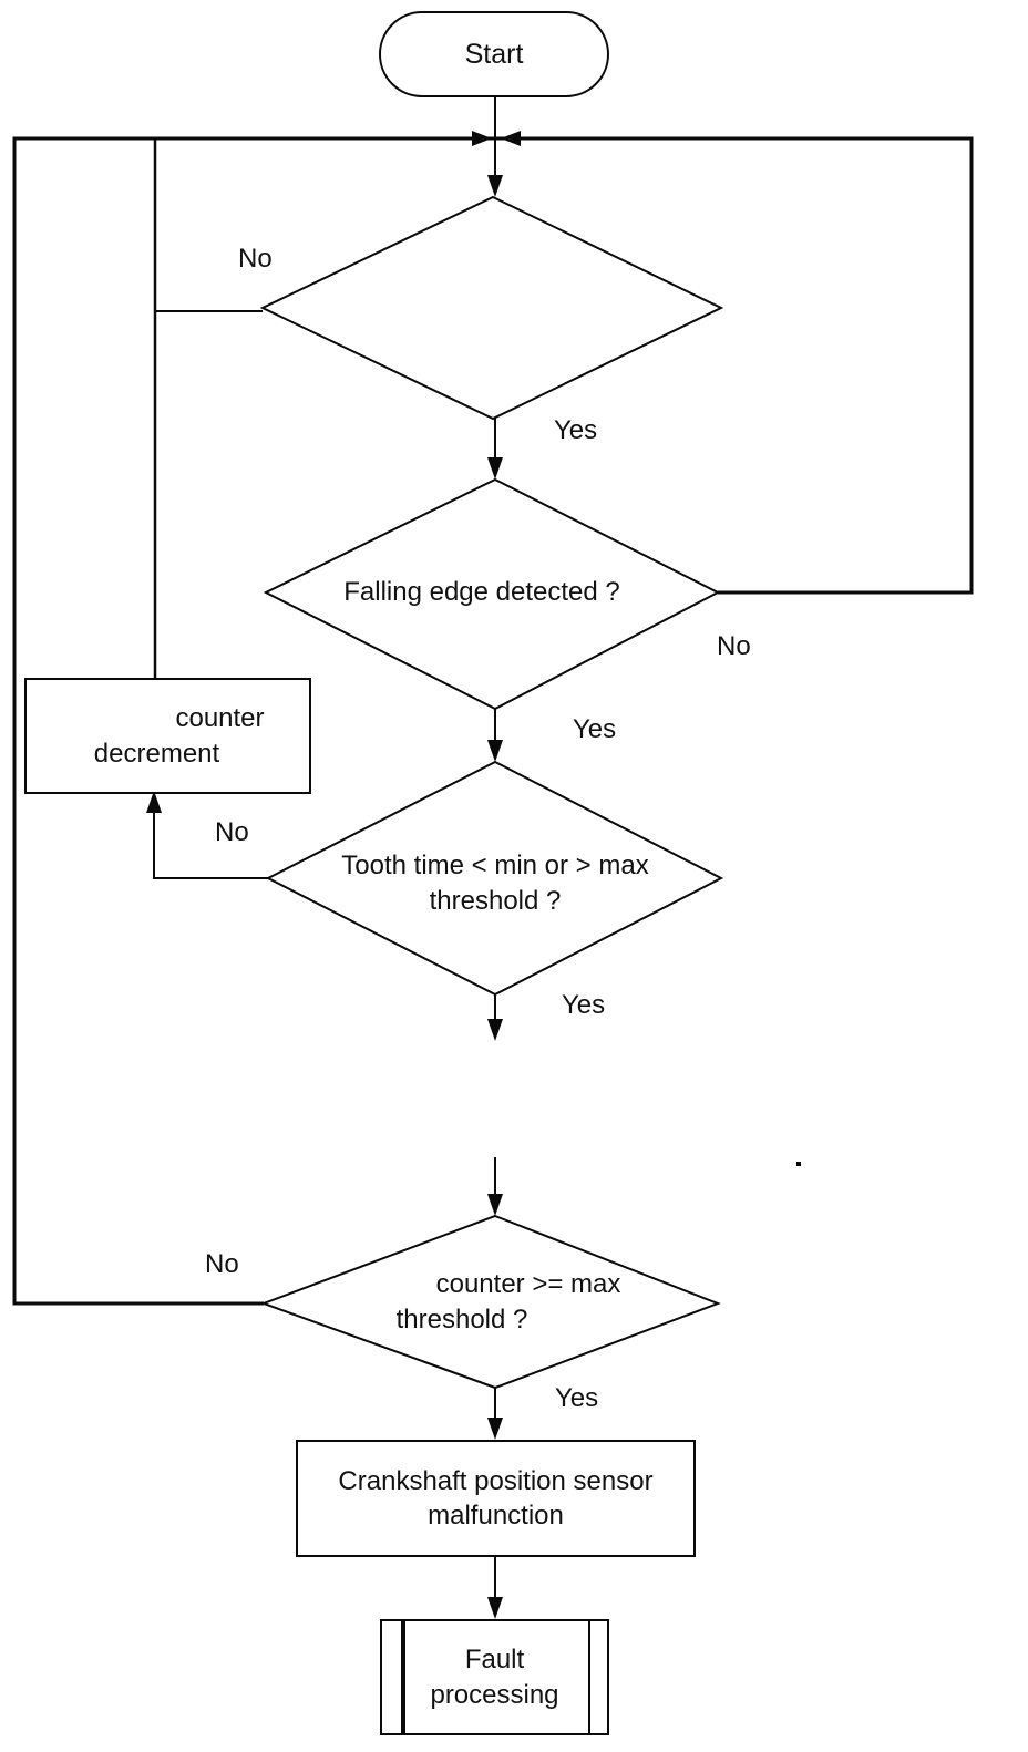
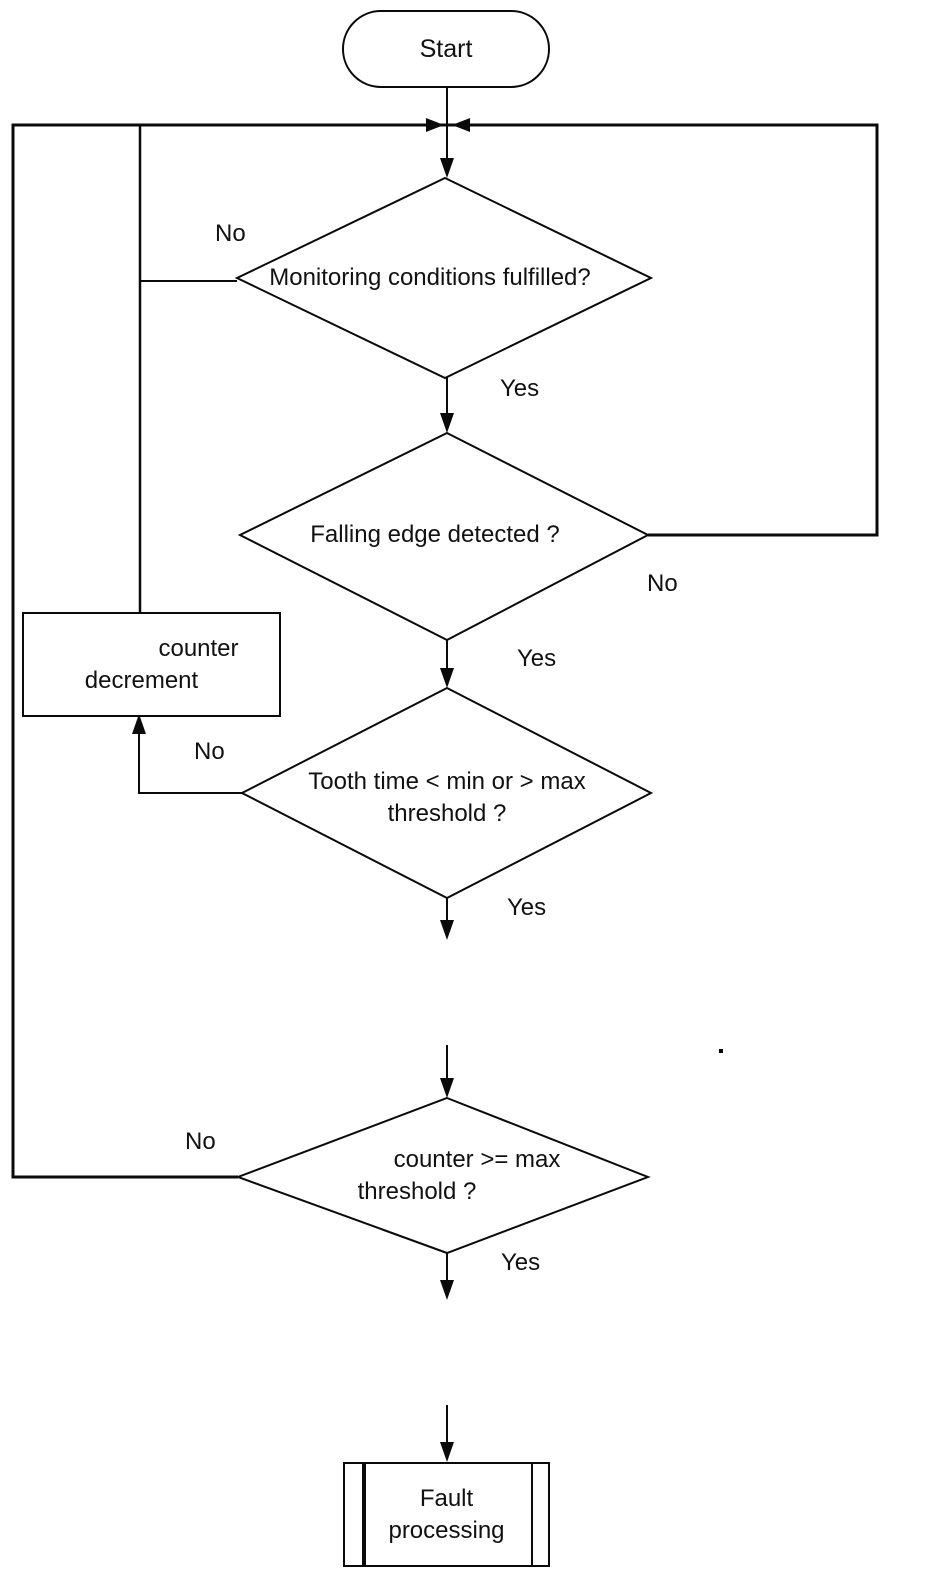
  Start
+ Monitoring conditions fulfilled?
  Falling edge detected ?
  Tooth time < min or > max
  threshold ?
  counter >= max
  threshold ?
  counter
  decrement
- Crankshaft position sensor
- malfunction
  Fault
  processing
  No
  Yes
  No
  Yes
  No
  Yes
  No
  Yes
